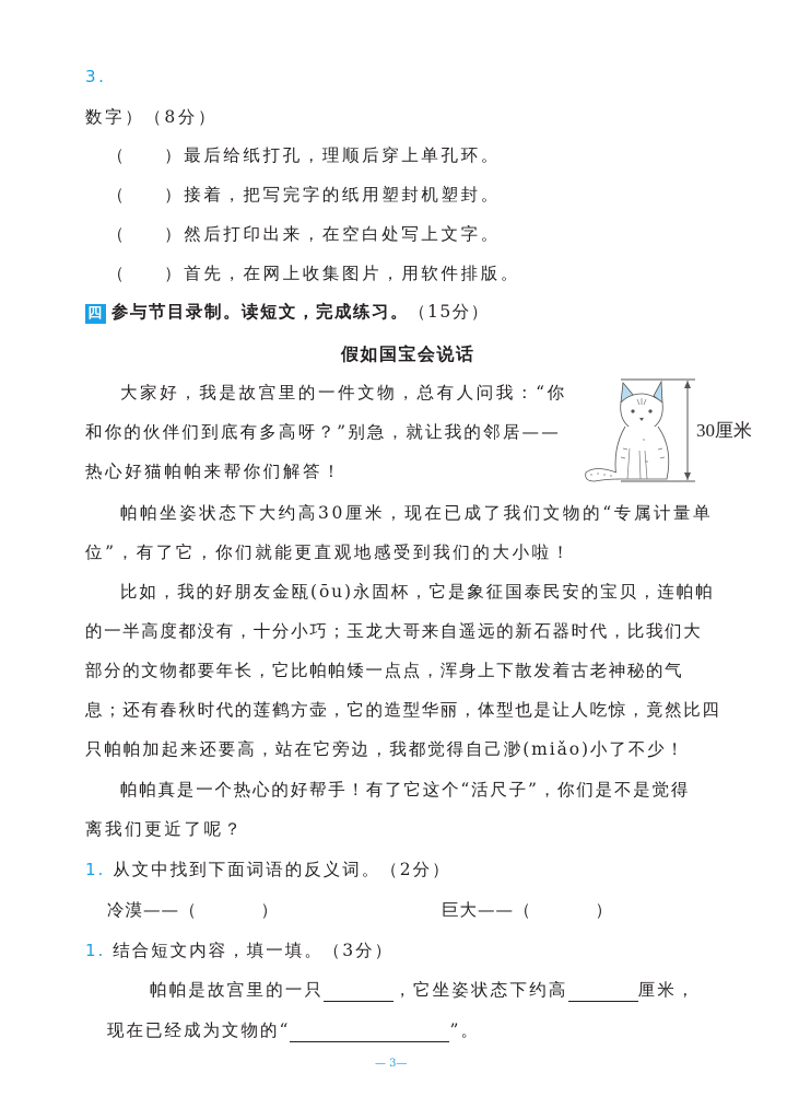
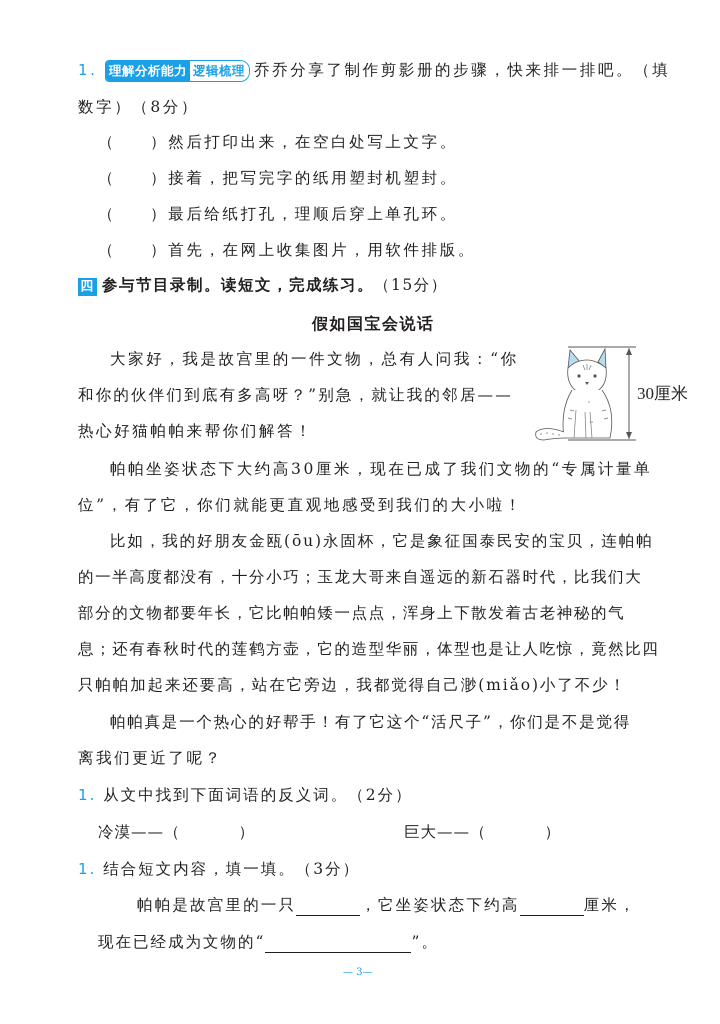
- 3.
+ 1.
+ 理解分析能力
+ 逻辑梳理
+ 乔乔分享了制作剪影册的步骤，快来排一排吧。（填
  数字）（8分）
- （ ）最后给纸打孔，理顺后穿上单孔环。
+ （ ）然后打印出来，在空白处写上文字。
  （ ）接着，把写完字的纸用塑封机塑封。
- （ ）然后打印出来，在空白处写上文字。
+ （ ）最后给纸打孔，理顺后穿上单孔环。
  （ ）首先，在网上收集图片，用软件排版。
  四 参与节目录制。读短文，完成练习。（15分）
  假如国宝会说话
  大家好，我是故宫里的一件文物，总有人问我：“你
  和你的伙伴们到底有多高呀？”别急，就让我的邻居——
  热心好猫帕帕来帮你们解答！
  30厘米
  帕帕坐姿状态下大约高30厘米，现在已成了我们文物的“专属计量单
  位”，有了它，你们就能更直观地感受到我们的大小啦！
  比如，我的好朋友金瓯(ōu)永固杯，它是象征国泰民安的宝贝，连帕帕
  的一半高度都没有，十分小巧；玉龙大哥来自遥远的新石器时代，比我们大
  部分的文物都要年长，它比帕帕矮一点点，浑身上下散发着古老神秘的气
  息；还有春秋时代的莲鹤方壶，它的造型华丽，体型也是让人吃惊，竟然比四
  只帕帕加起来还要高，站在它旁边，我都觉得自己渺(miǎo)小了不少！
  帕帕真是一个热心的好帮手！有了它这个“活尺子”，你们是不是觉得
  离我们更近了呢？
  1. 从文中找到下面词语的反义词。（2分）
  冷漠——（ ）
  巨大——（ ）
  1. 结合短文内容，填一填。（3分）
  帕帕是故宫里的一只 ，它坐姿状态下约高 厘米，
  现在已经成为文物的“ ”。
  — 3—
